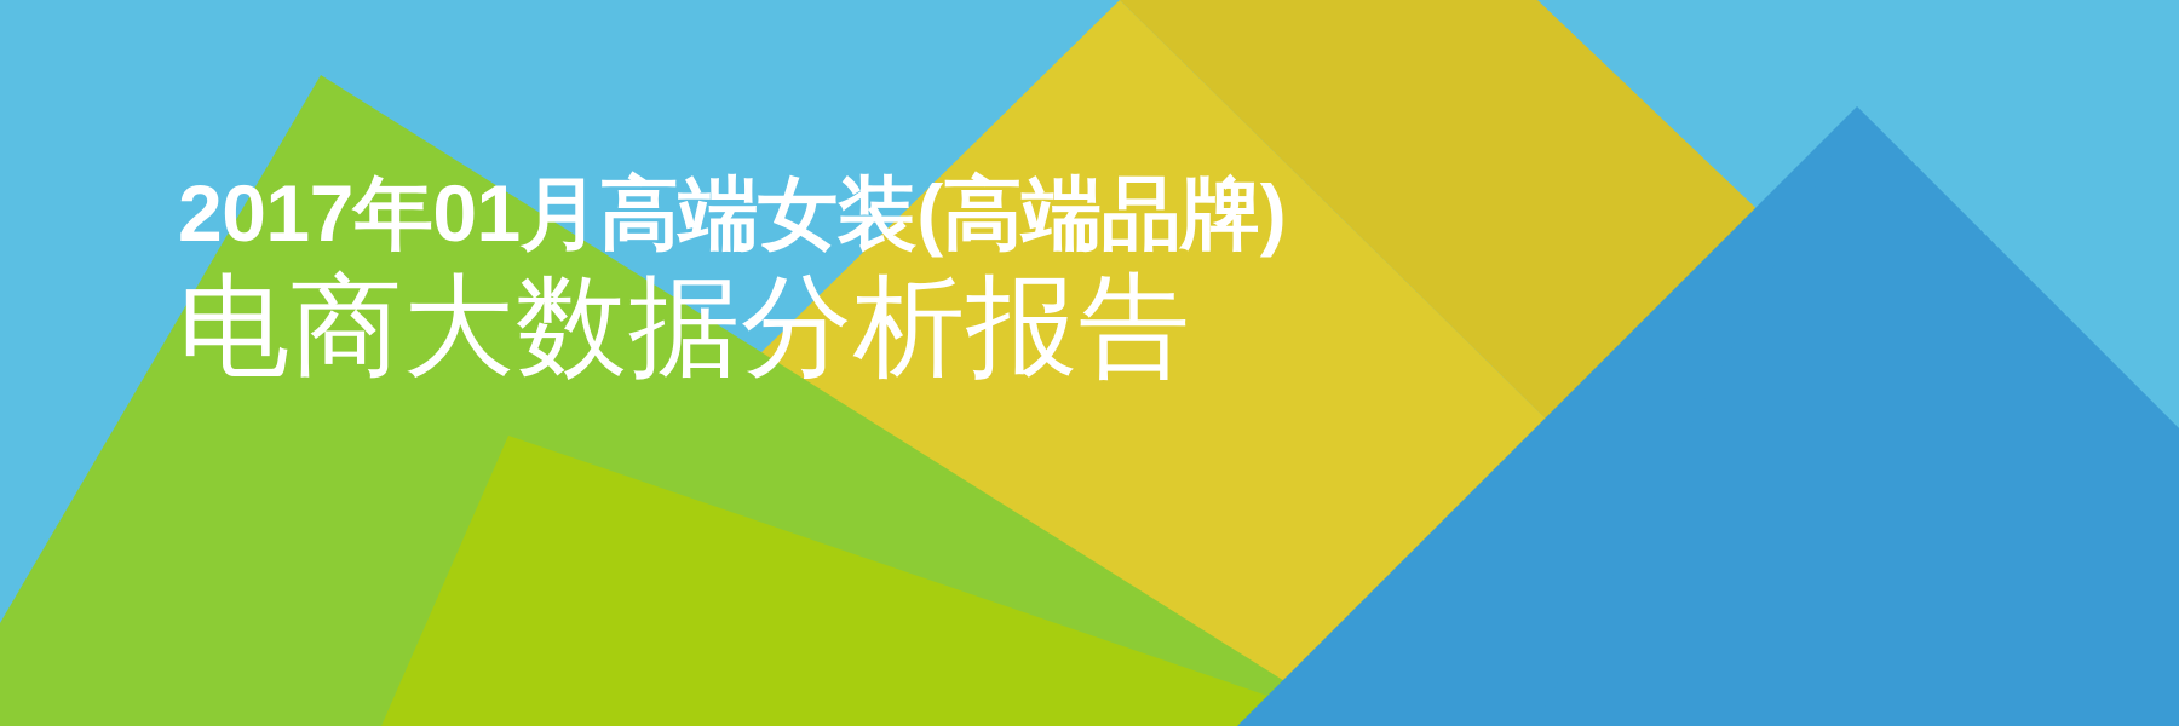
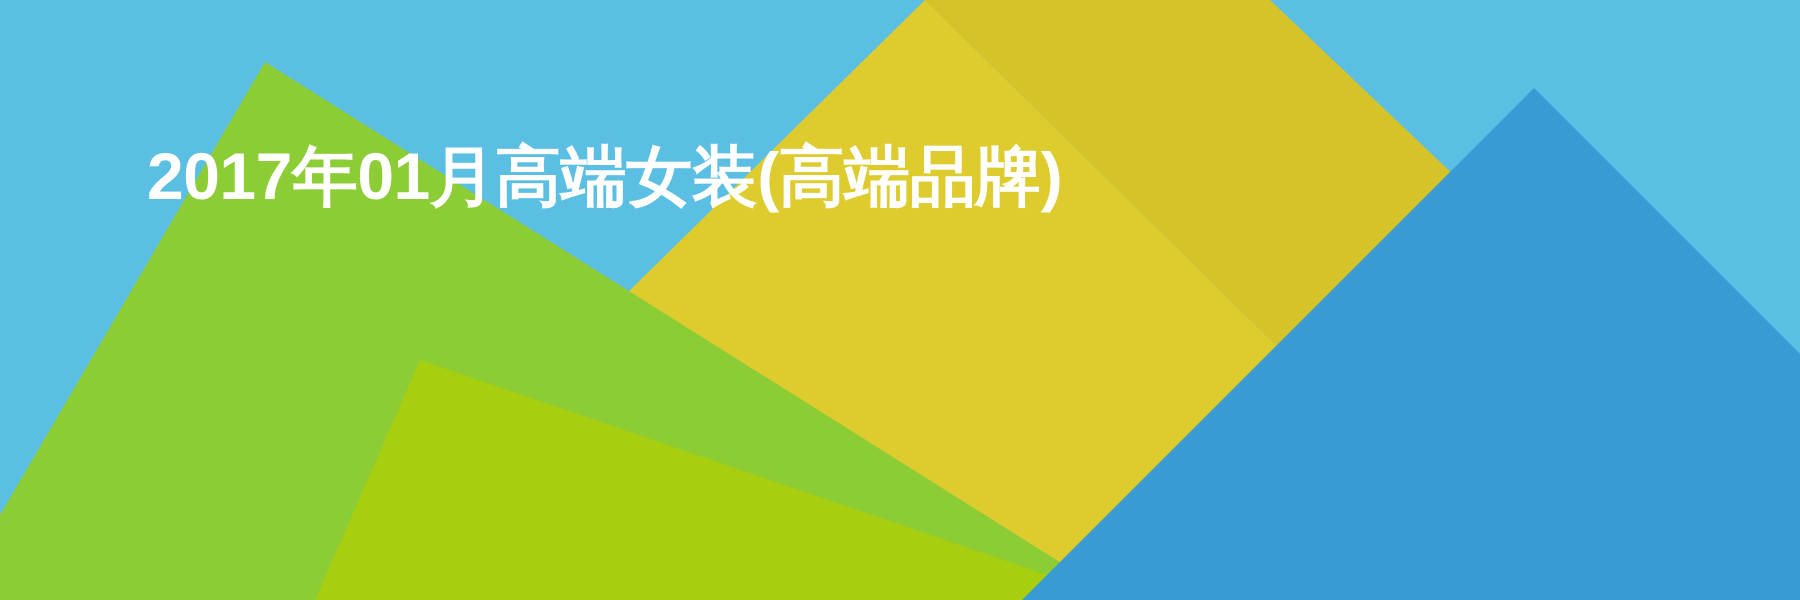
  2017年01月高端女装(高端品牌)
- 电商大数据分析报告
